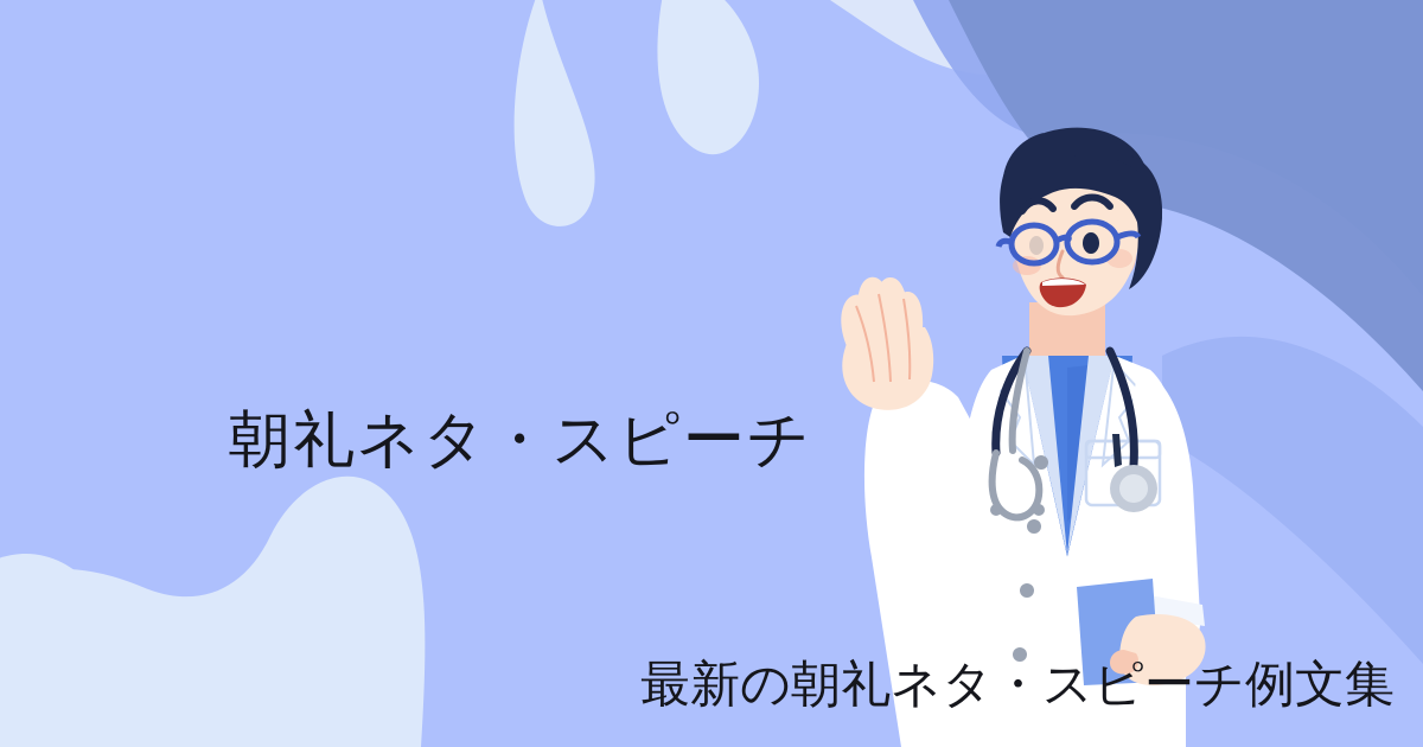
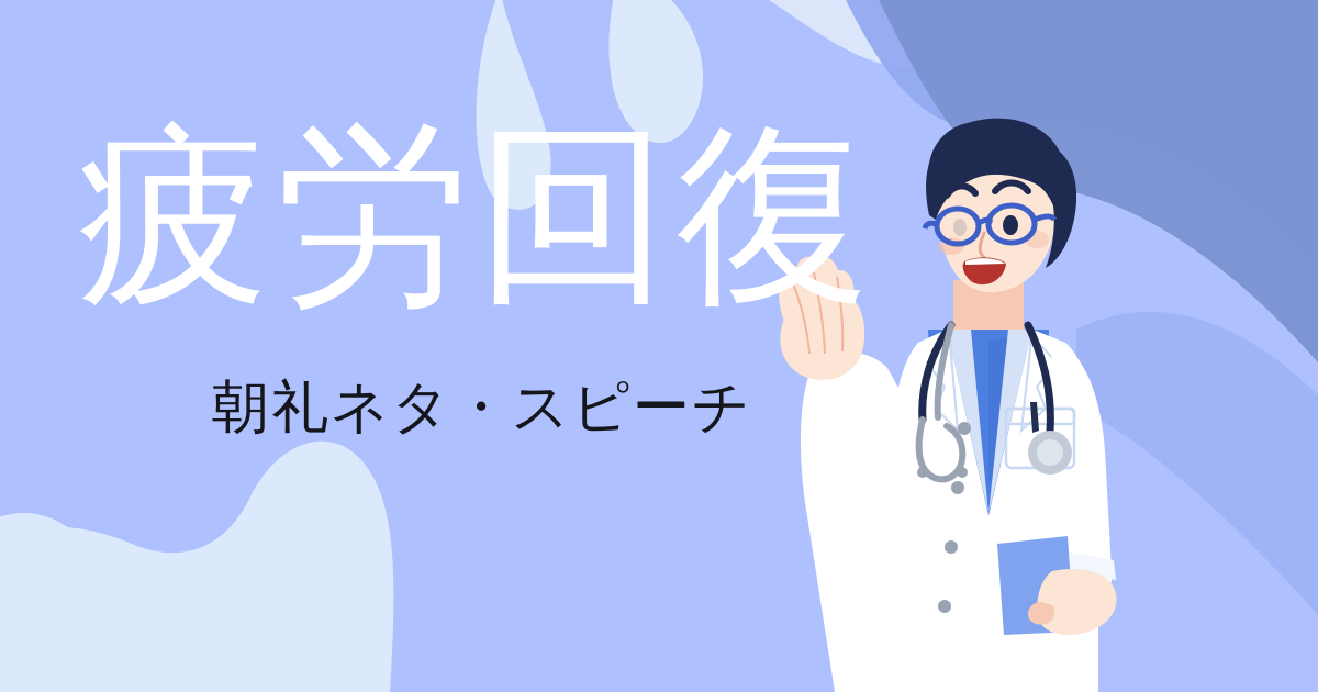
+ 疲労回復
  朝礼ネタ・スピーチ
- 最新の朝礼ネタ・スピーチ例文集
